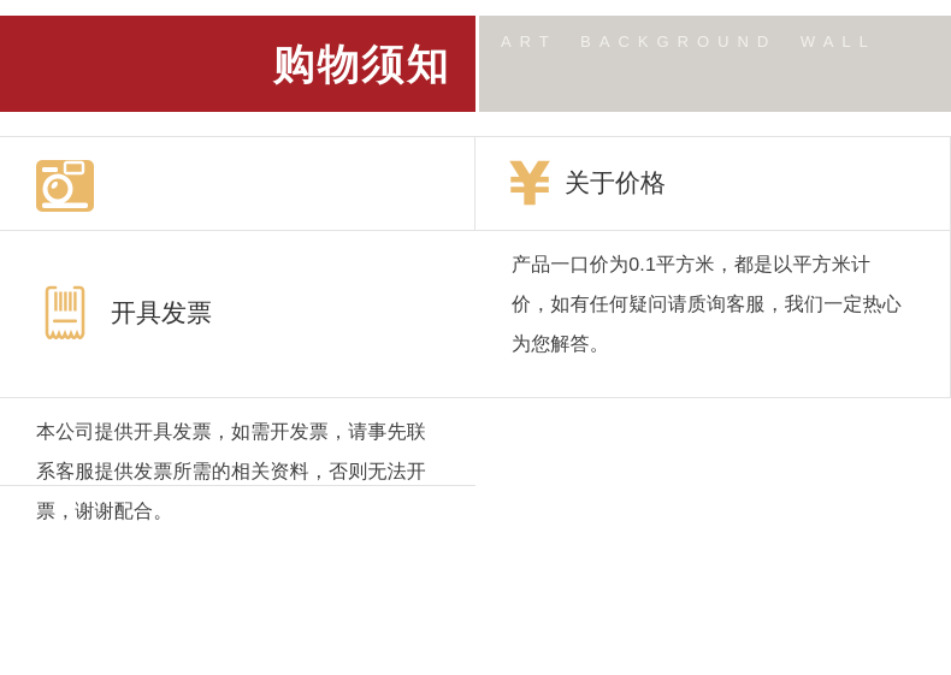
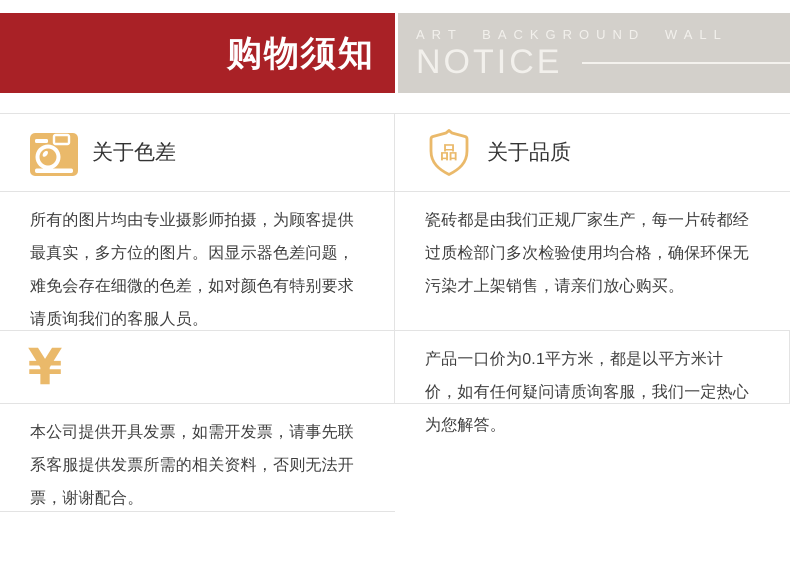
  购物须知
  ART BACKGROUND WALL
+ NOTICE
+ 关于色差
+ 品
+ 关于品质
+ 所有的图片均由专业摄影师拍摄，为顾客提供最真实，多方位的图片。因显示器色差问题，难免会存在细微的色差，如对颜色有特别要求请质询我们的客服人员。
+ 瓷砖都是由我们正规厂家生产，每一片砖都经过质检部门多次检验使用均合格，确保环保无污染才上架销售，请亲们放心购买。
  ¥
- 关于价格
- 开具发票
  产品一口价为0.1平方米，都是以平方米计价，如有任何疑问请质询客服，我们一定热心为您解答。
  本公司提供开具发票，如需开发票，请事先联系客服提供发票所需的相关资料，否则无法开票，谢谢配合。
